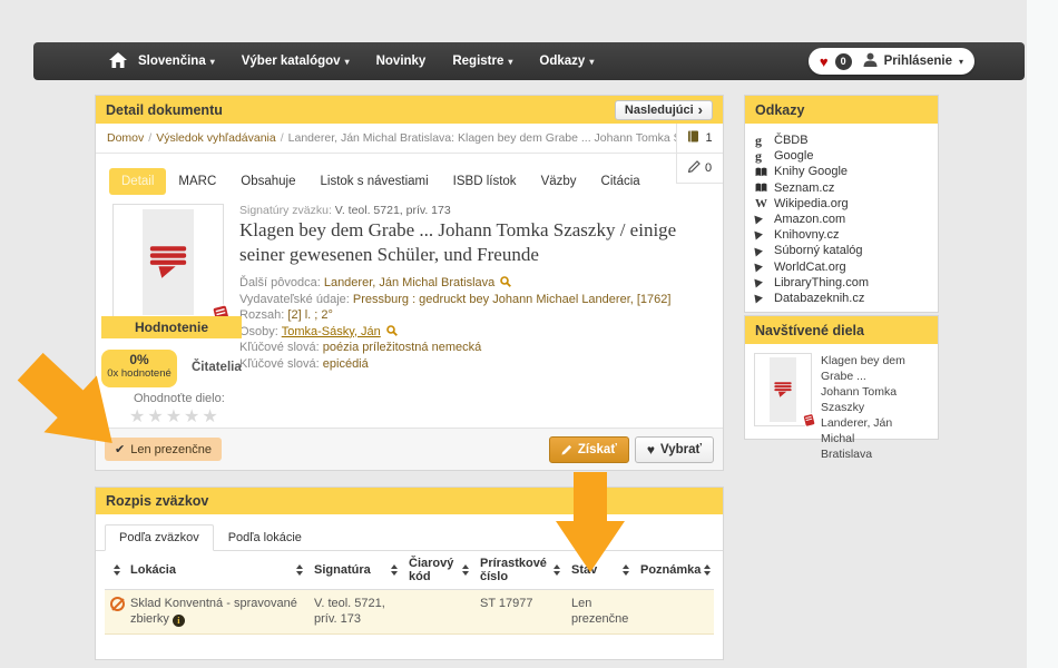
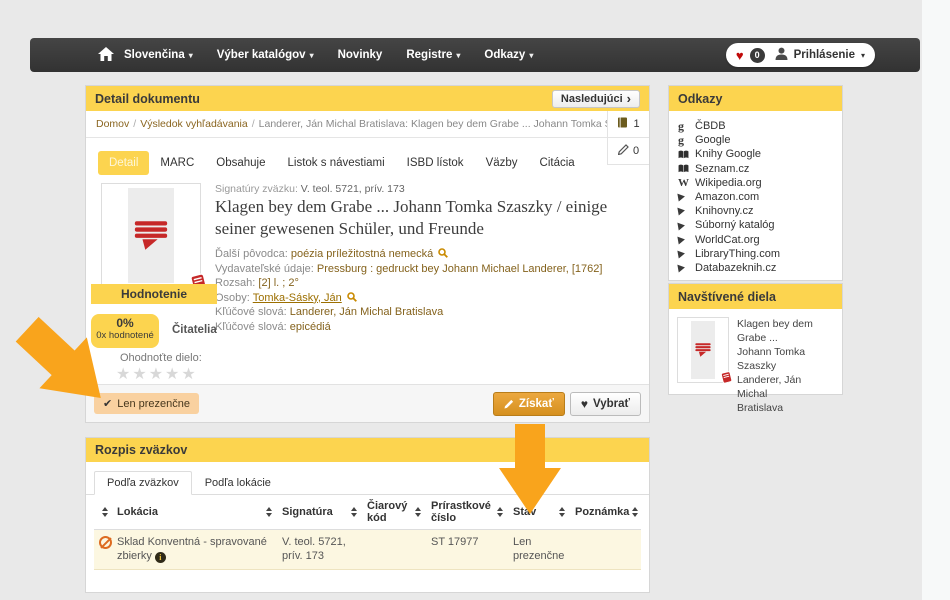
  Slovenčina
  ▾
  Výber katalógov
  ▾
  Novinky
  Registre
  ▾
  Odkazy
  ▾
  ♥
  0
  Prihlásenie
  ▾
  Detail dokumentu
  Nasledujúci
  ›
  Domov / Výsledok vyhľadávania / Landerer, Ján Michal Bratislava: Klagen bey dem Grabe ... Johann Tomka
  1
  0
  Detail
  MARC
  Obsahuje
  Listok s návestiami
  ISBD lístok
  Väzby
  Citácia
  Signatúry zväzku: V. teol. 5721, prív. 173
  Klagen bey dem Grabe ... Johann Tomka Szaszky / einige seiner gewesenen Schüler, und Freunde
- Ďalší pôvodca: Landerer, Ján Michal Bratislava
+ Ďalší pôvodca: poézia príležitostná nemecká
  Vydavateľské údaje: Pressburg : gedruckt bey Johann Michael Landerer, [1762]
  Rozsah: [2] l. ; 2°
  Osoby: Tomka-Sásky, Ján
- Kľúčové slová: poézia príležitostná nemecká
+ Kľúčové slová: Landerer, Ján Michal Bratislava
  Kľúčové slová: epicédiá
  Hodnotenie
  0%
  0x hodnotené
  Čitatelia
  Ohodnoťte dielo:
  ★★★★★
  ✔
  Len prezenčne
  Získať
  ♥
  Vybrať
  Odkazy
  g
  ČBDB
  g
  Google
  Knihy Google
  Seznam.cz
  W
  Wikipedia.org
  Amazon.com
  Knihovny.cz
  Súborný katalóg
  WorldCat.org
  LibraryThing.com
  Databazeknih.cz
  Navštívené diela
  Klagen bey dem Grabe ...
  Johann Tomka Szaszky
  Landerer, Ján Michal
  Bratislava
  Rozpis zväzkov
  Podľa zväzkov
  Podľa lokácie
  	Lokácia	Signatúra	Čiarový kód	Prírastkové číslo	Stav	Poznámka
  	Sklad Konventná - spravované zbierky i	V. teol. 5721, prív. 173		ST 17977	Len prezenčne
